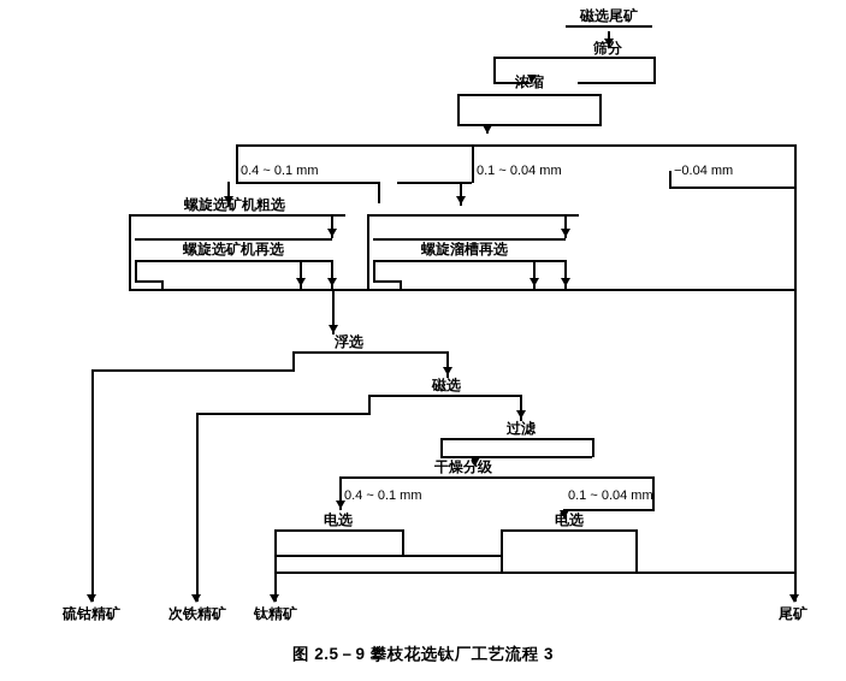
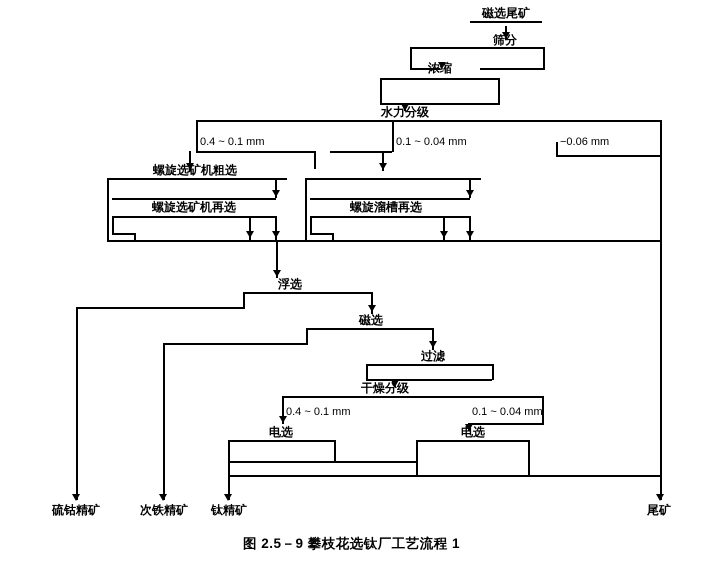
  磁选尾矿
  筛分
  浓缩
+ 水力分级
  0.4 ~ 0.1 mm
  0.1 ~ 0.04 mm
- −0.04 mm
+ −0.06 mm
  螺旋选矿机粗选
  螺旋选矿机再选
  螺旋溜槽再选
  浮选
  磁选
  过滤
  干燥分级
  0.4 ~ 0.1 mm
  0.1 ~ 0.04 mm
  电选
  电选
  硫钴精矿
  次铁精矿
  钛精矿
  尾矿
- 图 2.5－9 攀枝花选钛厂工艺流程 3
+ 图 2.5－9 攀枝花选钛厂工艺流程 1
